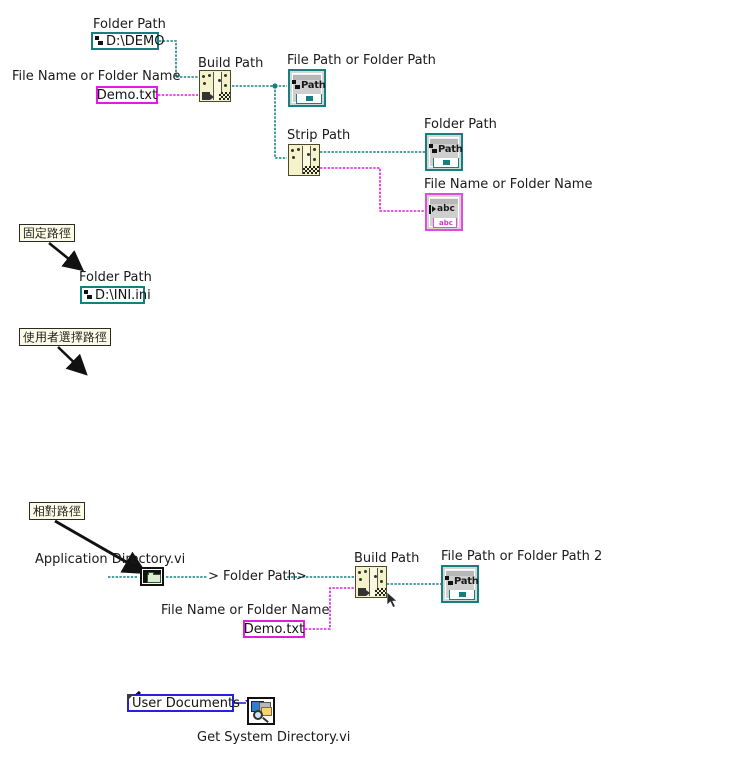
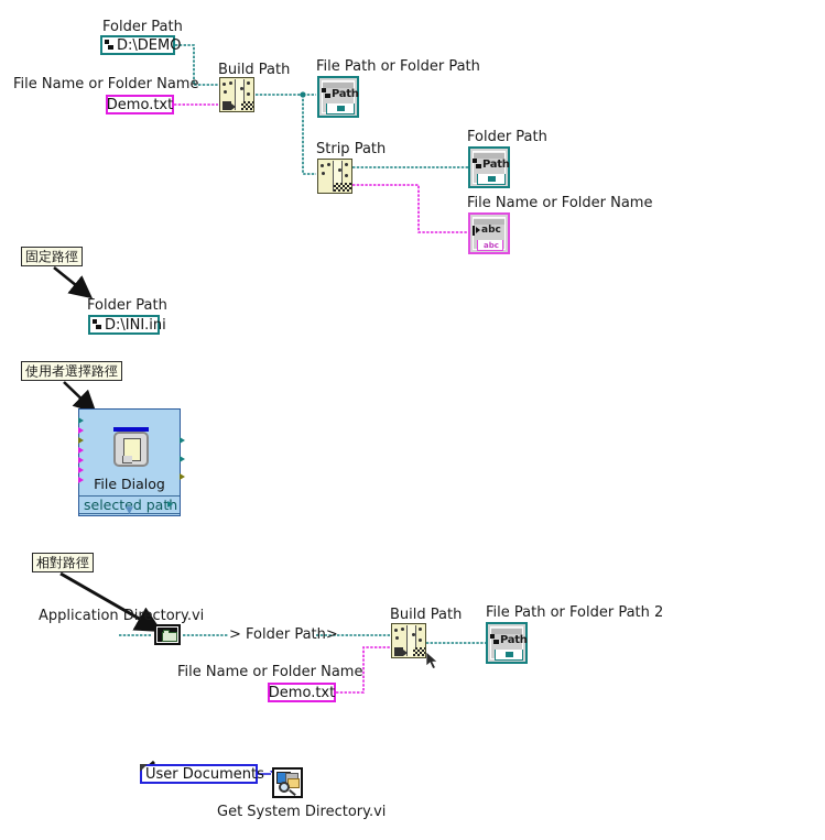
  Folder Path
  D:\DEMO
  File Name or Folder Name
  Demo.txt
  Build Path
  File Path or Folder Path
  Path
  Strip Path
  Folder Path
  Path
  File Name or Folder Name
  abc
  固定路徑
  Folder Path
  D:\INI.ini
  使用者選擇路徑
+ File Dialog
+ selected path
+ ▼
  相對路徑
  Application Directory.vi
  > Folder Path>
  File Name or Folder Name
  Demo.txt
  Build Path
  File Path or Folder Path 2
  Path
  User Documents
  Get System Directory.vi
